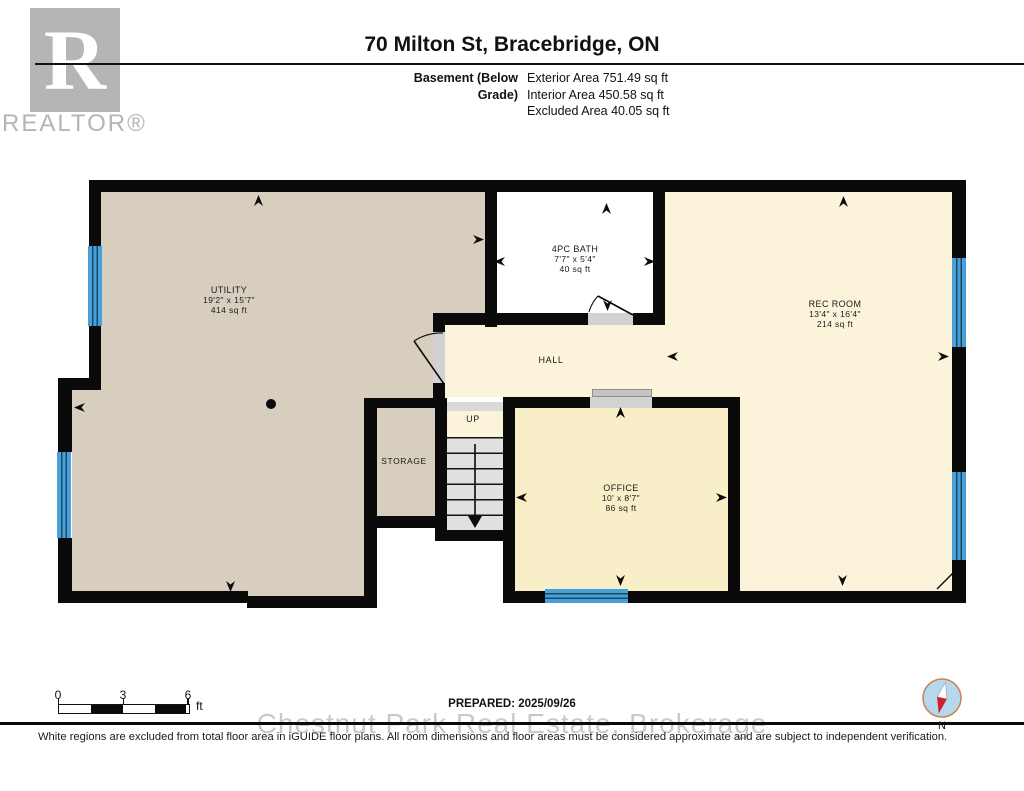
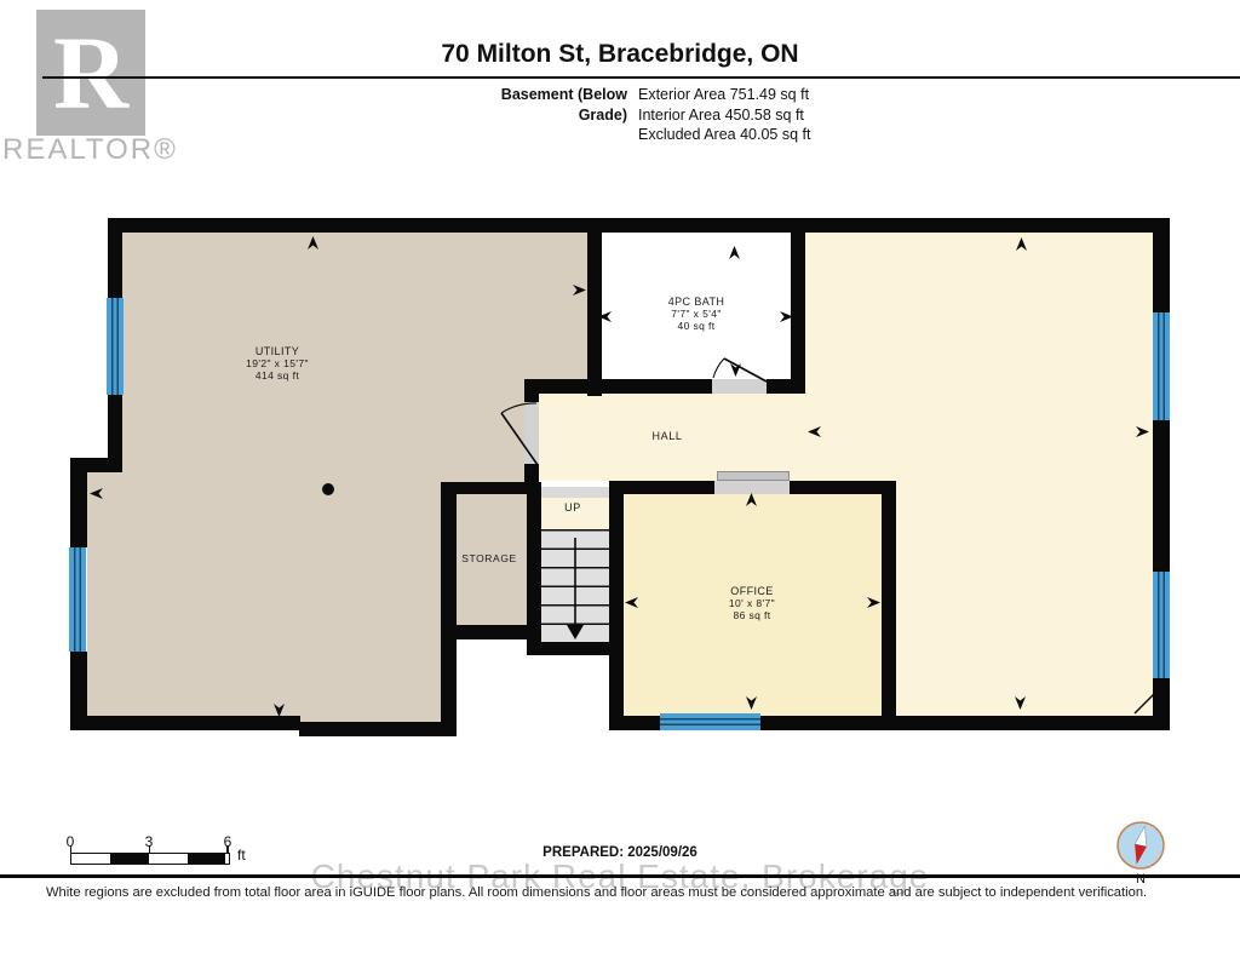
  R
  REALTOR®
  70 Milton St, Bracebridge, ON
  Basement (Below Grade)
  Exterior Area 751.49 sq ft
  Interior Area 450.58 sq ft
  Excluded Area 40.05 sq ft
  UTILITY
  19'2" x 15'7"
  414 sq ft
  4PC BATH
  7'7" x 5'4"
  40 sq ft
- REC ROOM
- 13'4" x 16'4"
- 214 sq ft
  OFFICE
  10' x 8'7"
  86 sq ft
  HALL
  STORAGE
  UP
  0
  3
  6
  ft
  PREPARED: 2025/09/26
  White regions are excluded from total floor area in iGUIDE floor plans. All room dimensions and floor areas must be considered approximate and are subject to independent verification.
  N
